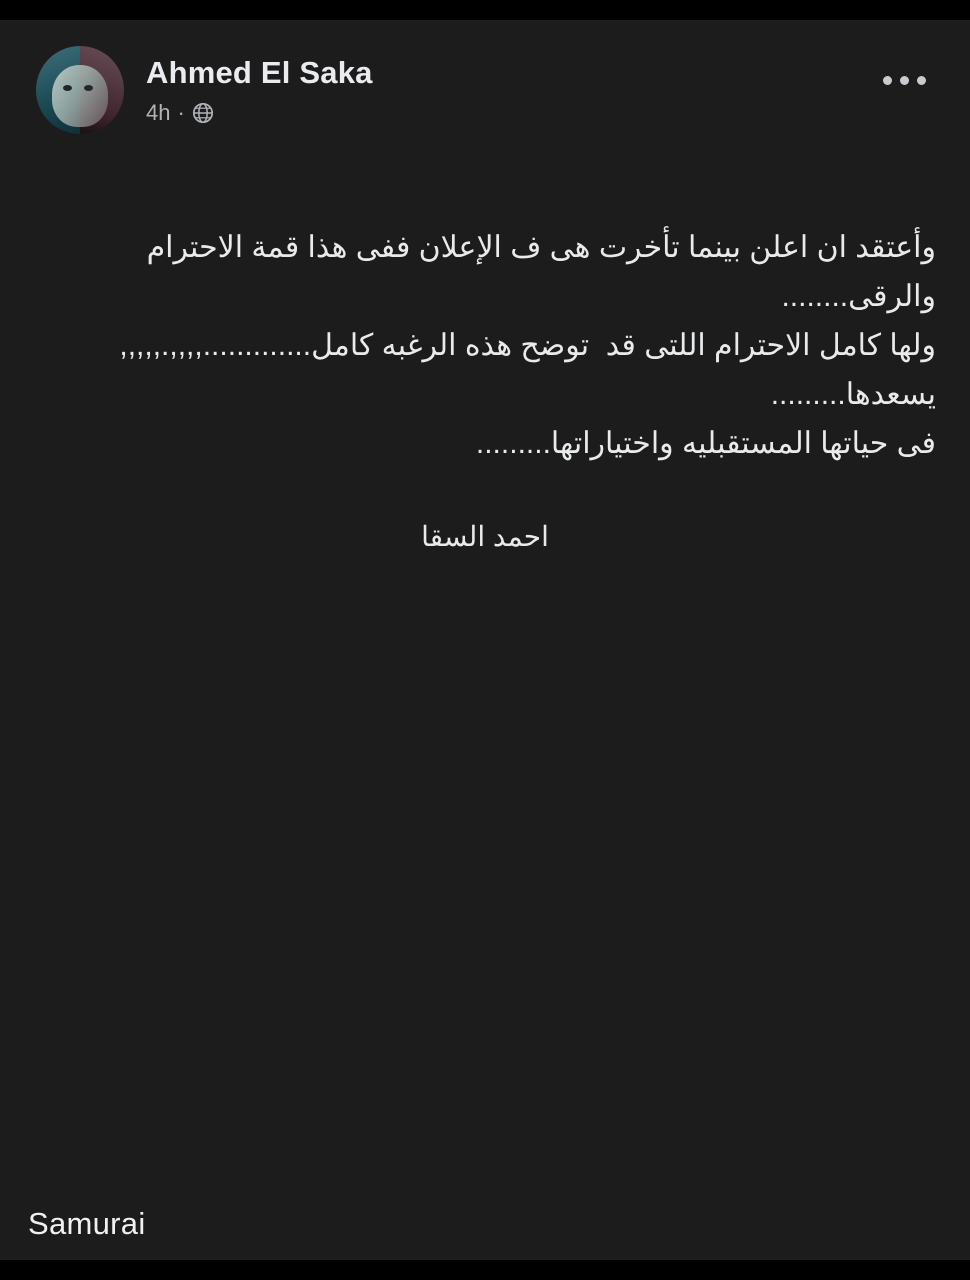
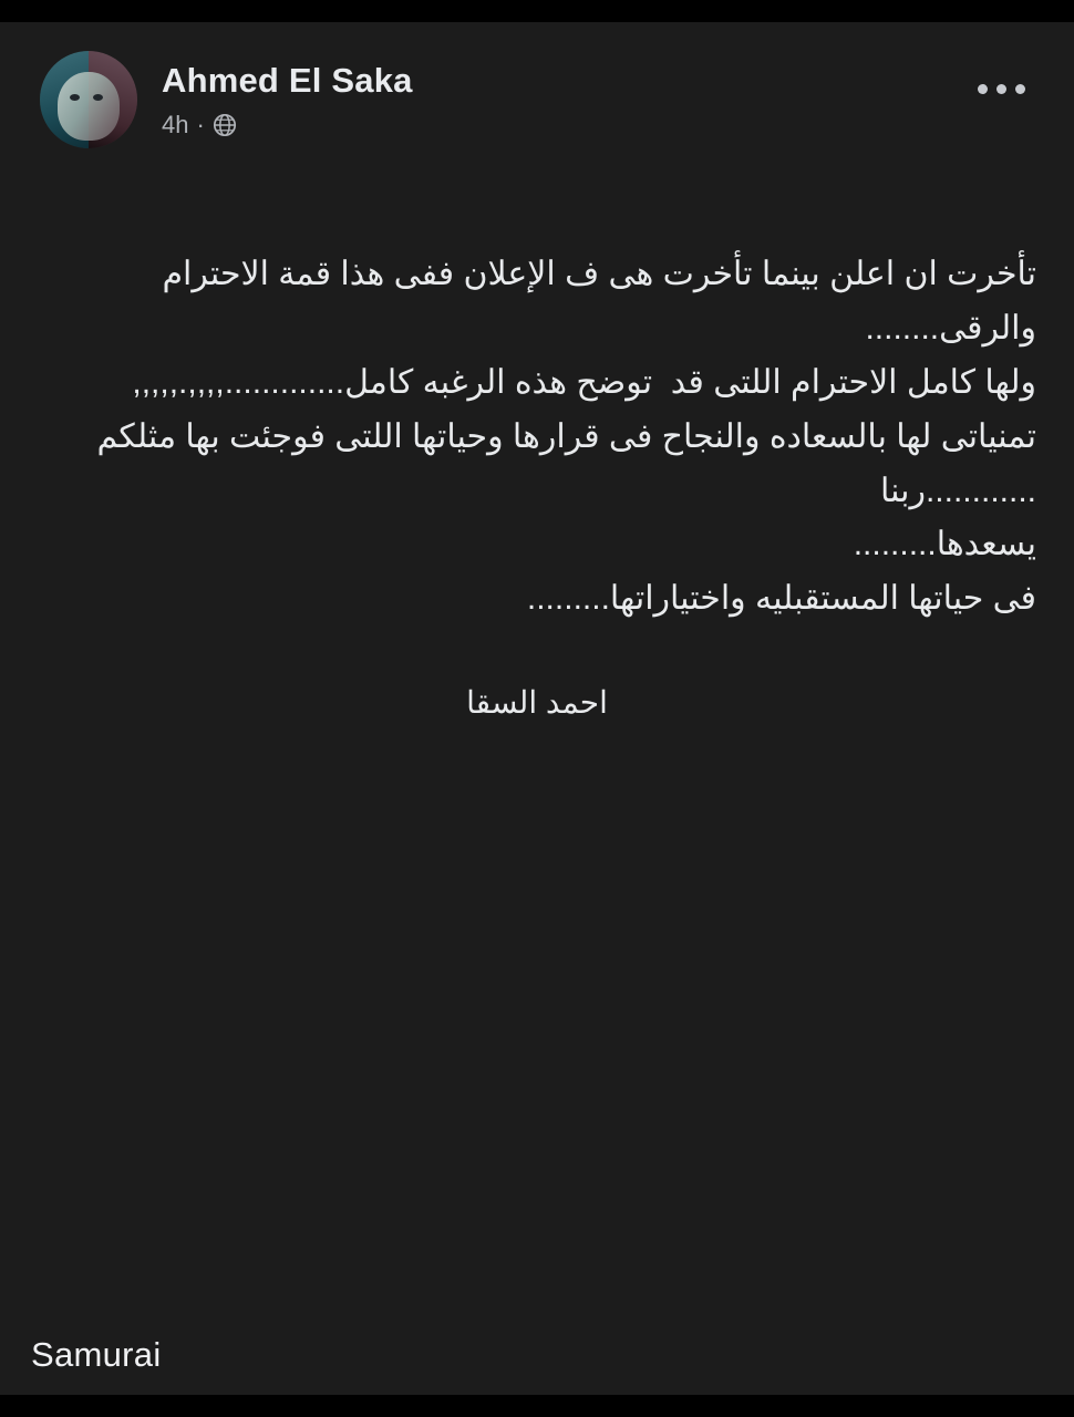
  Ahmed El Saka
  4h
  ·
- وأعتقد ان اعلن بينما تأخرت هى ف الإعلان ففى هذا قمة الاحترام والرقى........
+ تأخرت ان اعلن بينما تأخرت هى ف الإعلان ففى هذا قمة الاحترام والرقى........
  ولها كامل الاحترام اللتى قد توضح هذه الرغبه كامل.............,,,,.,,,,,
+ تمنياتى لها بالسعاده والنجاح فى قرارها وحياتها اللتى فوجئت بها مثلكم ............ربنا
  يسعدها.........
  فى حياتها المستقبليه واختياراتها.........
  احمد السقا
  Samurai
